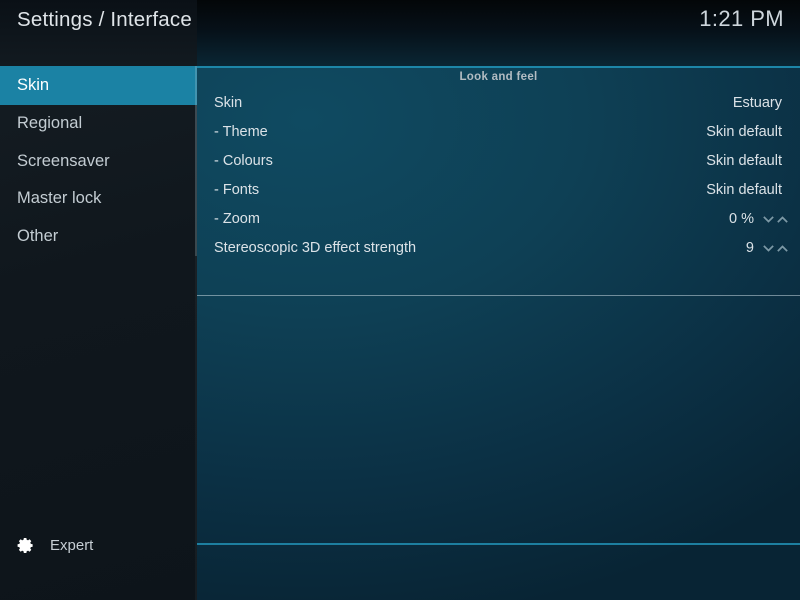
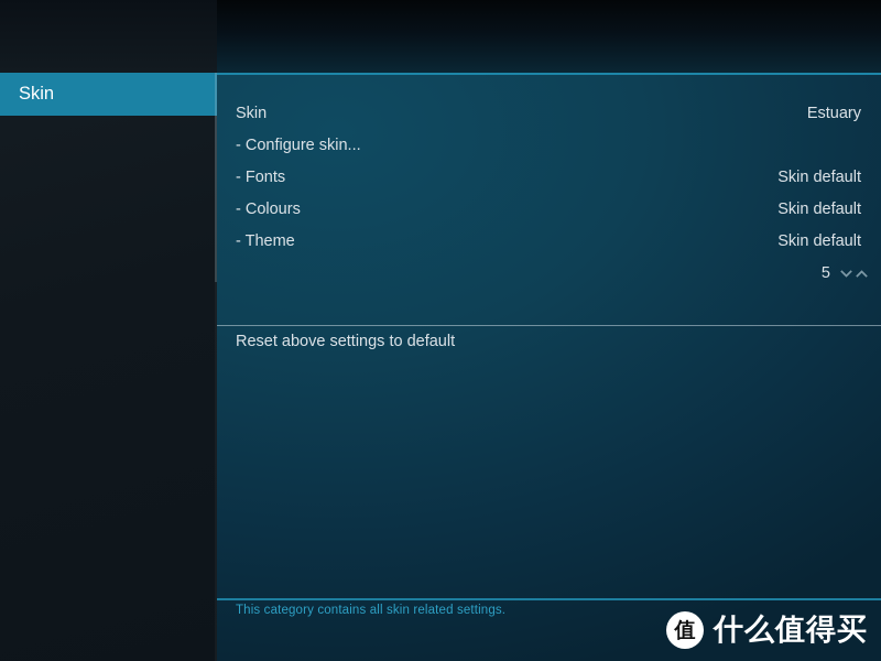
- Settings / Interface
- 1:21 PM
  Skin
- Regional
- Screensaver
- Master lock
- Other
- Expert
- Look and feel
  Skin
  Estuary
+ - Configure skin...
- - Theme
+ - Fonts
  Skin default
  - Colours
  Skin default
- - Fonts
+ - Theme
  Skin default
- - Zoom
- 0 %
- Stereoscopic 3D effect strength
- 9
+ 5
+ Reset above settings to default
+ This category contains all skin related settings.
+ 值
+ 什么值得买
